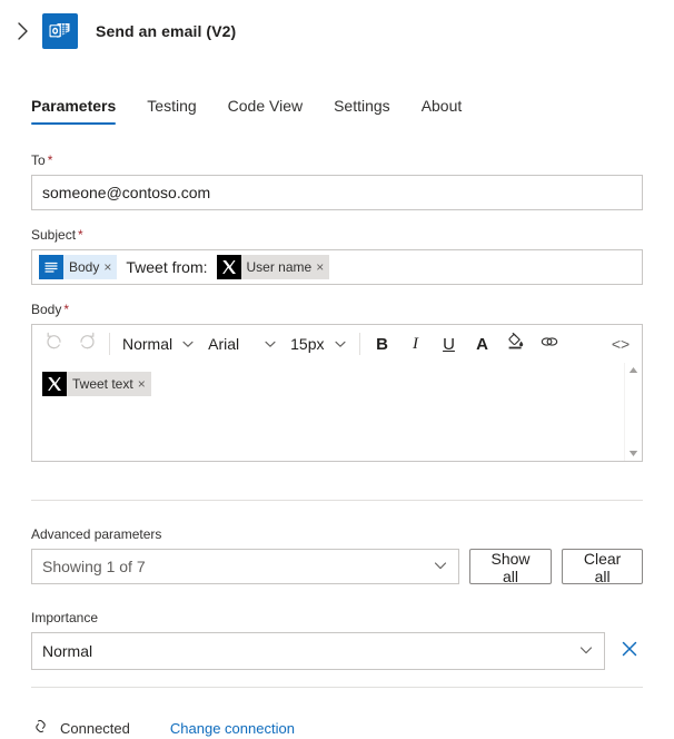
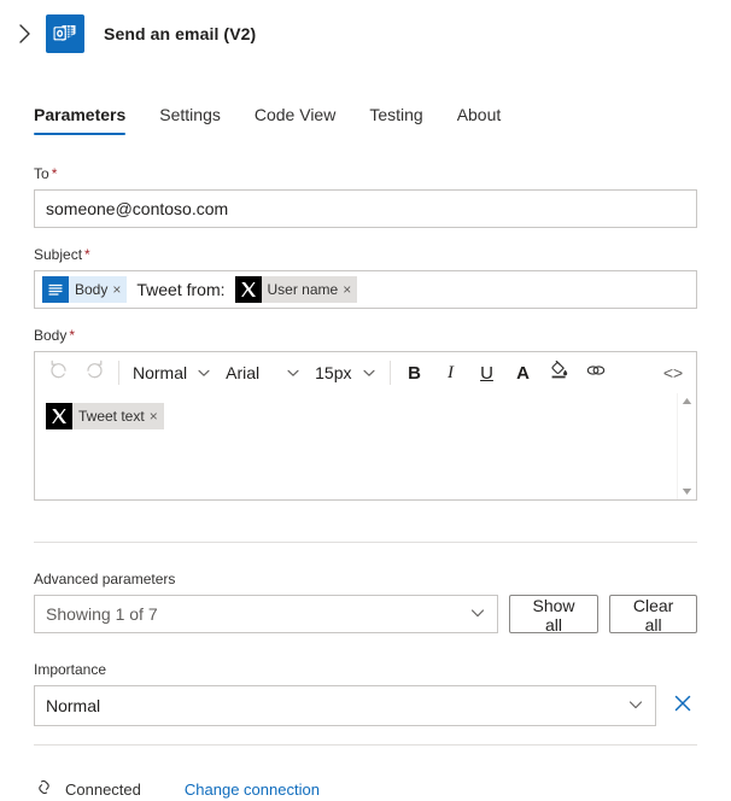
  Send an email (V2)
  Parameters
- Testing
+ Settings
  Code View
- Settings
+ Testing
  About
  To *
  someone@contoso.com
  Subject *
  Body
  ×
  Tweet from:
  User name
  ×
  Body *
  Normal
  Arial
  15px
  B
  I
  U
  A
  <>
  Tweet text
  ×
  Advanced parameters
  Showing 1 of 7
  Show all
  Clear all
  Importance
  Normal
  Connected
  Change connection
